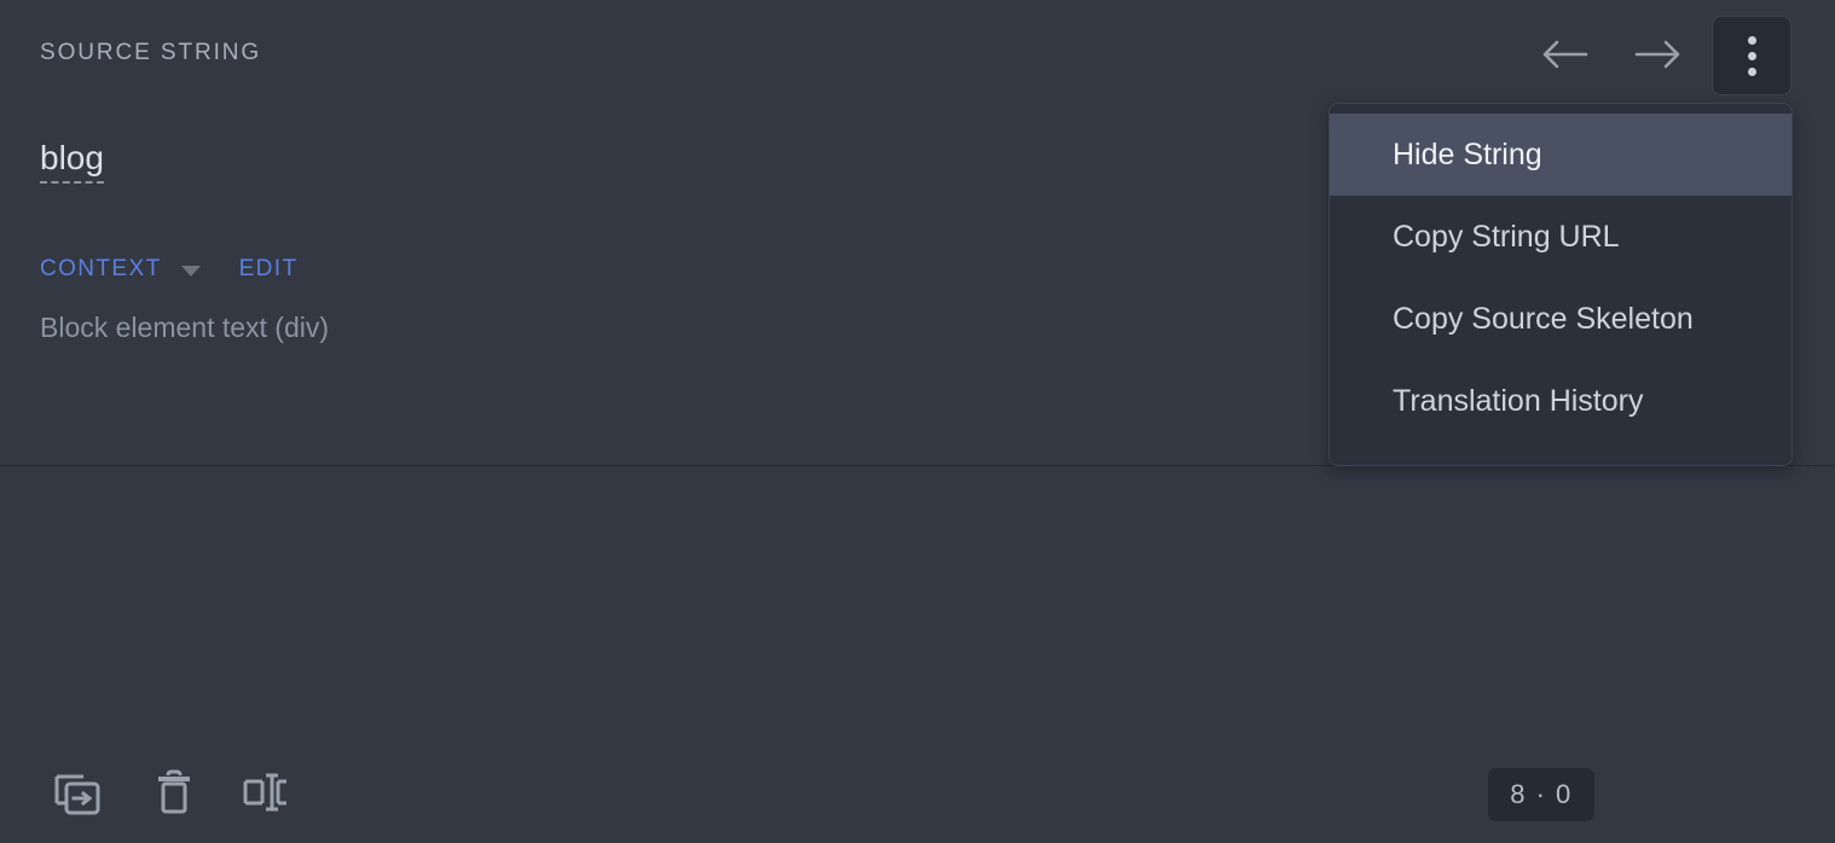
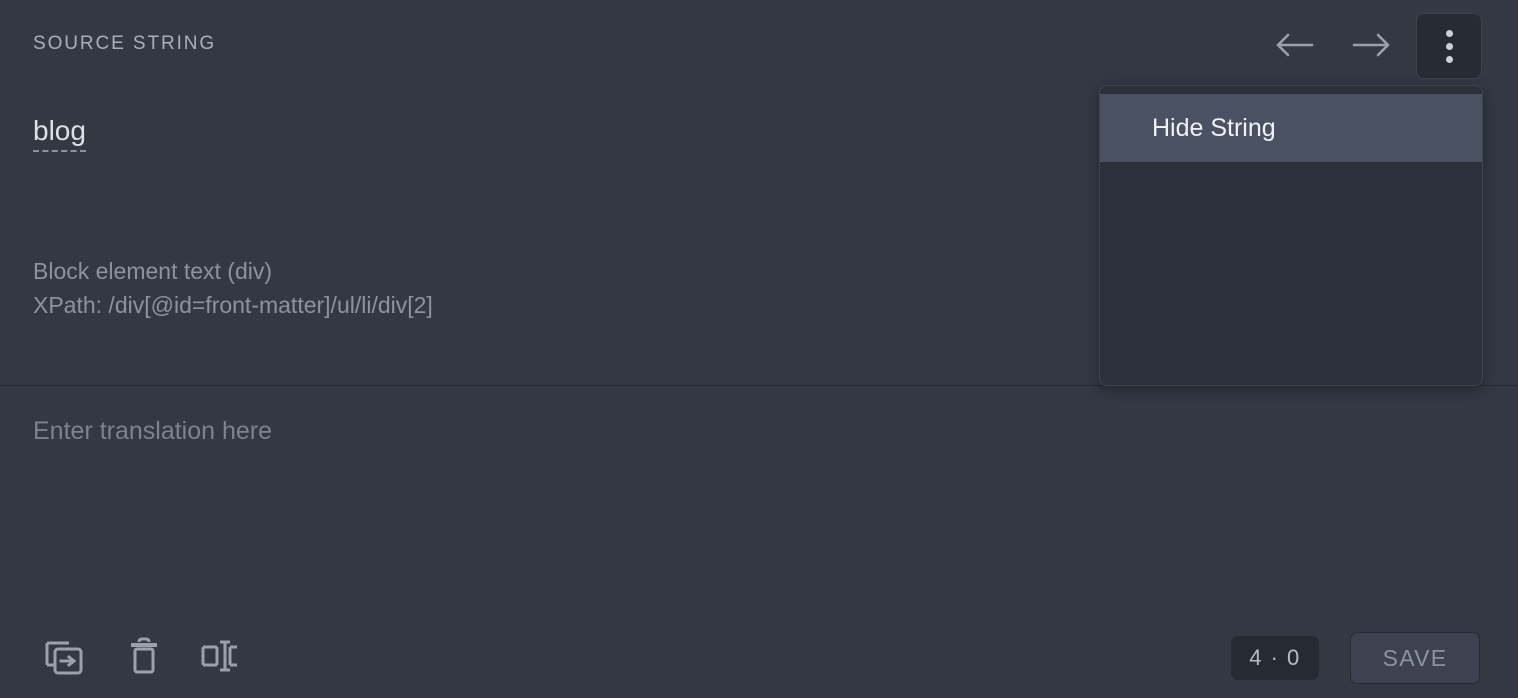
  SOURCE STRING
  Hide String
- Copy String URL
- Copy Source Skeleton
- Translation History
  blog
- CONTEXT
- EDIT
  Block element text (div)
+ XPath: /div[@id=front-matter]/ul/li/div[2]
+ Enter translation here
- 8 · 0
+ 4 · 0
+ SAVE
